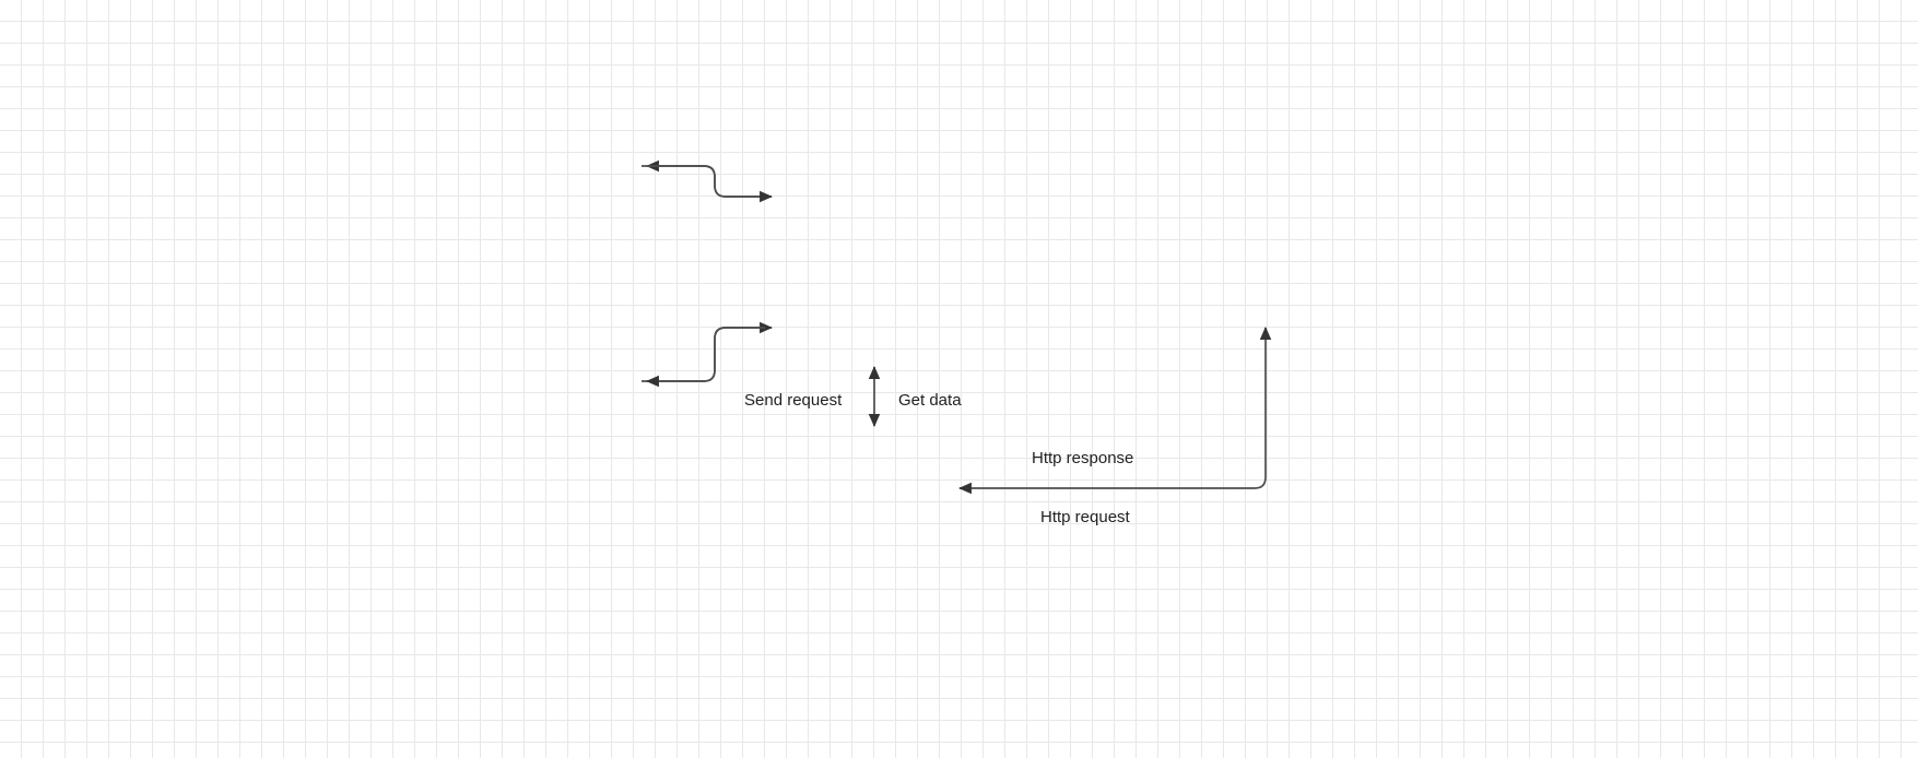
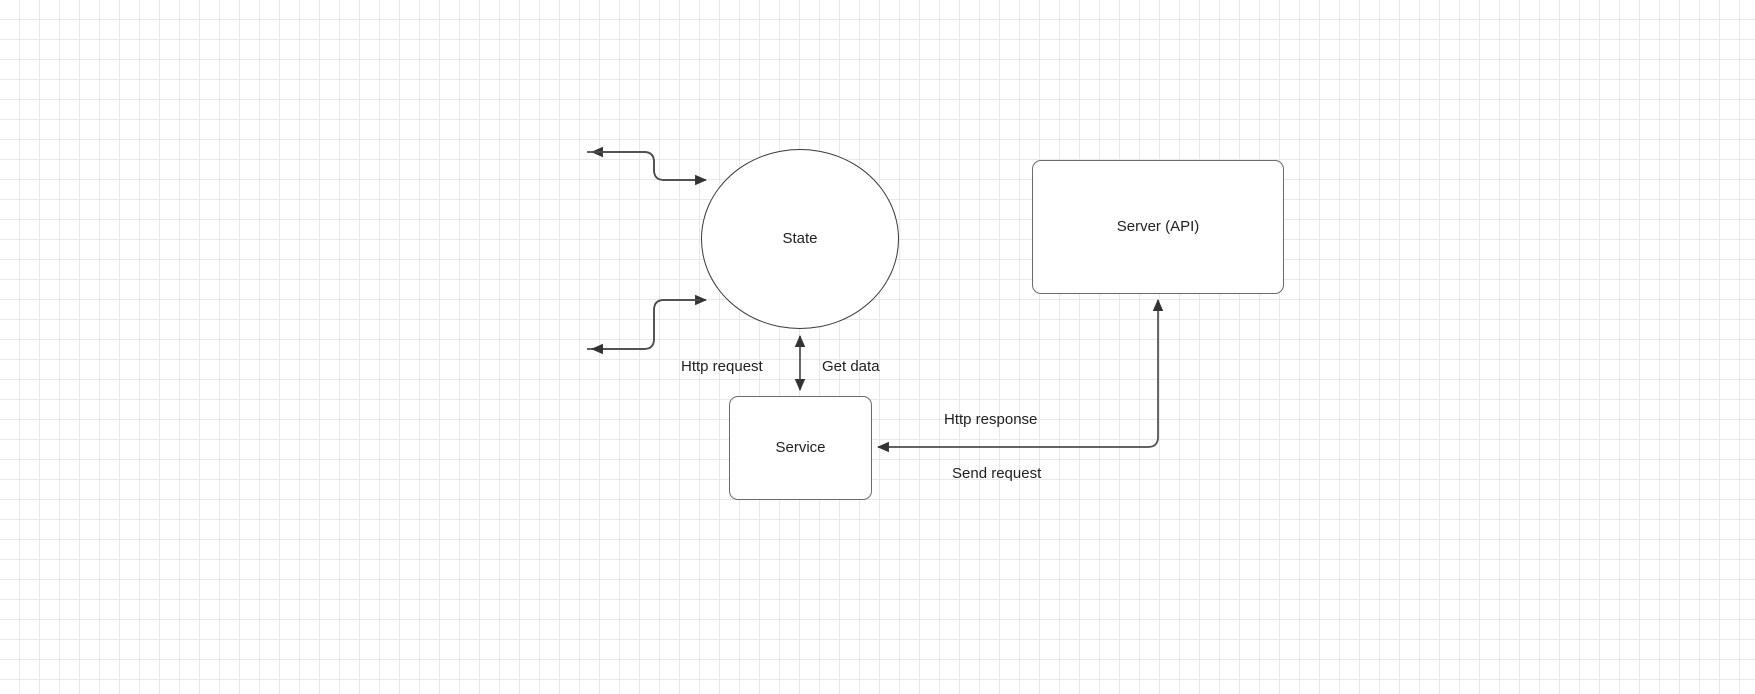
+ State
+ Service
+ Server (API)
- Send request
+ Http request
  Get data
  Http response
- Http request
+ Send request
